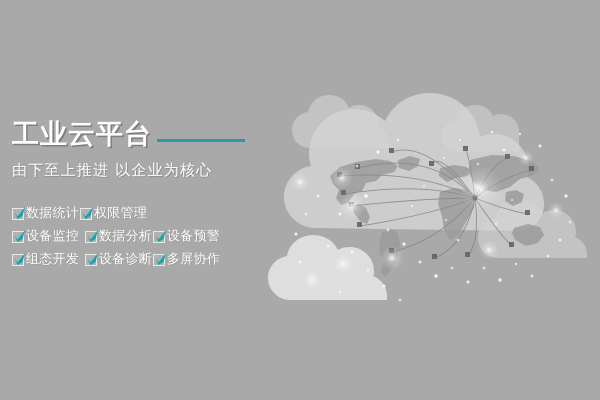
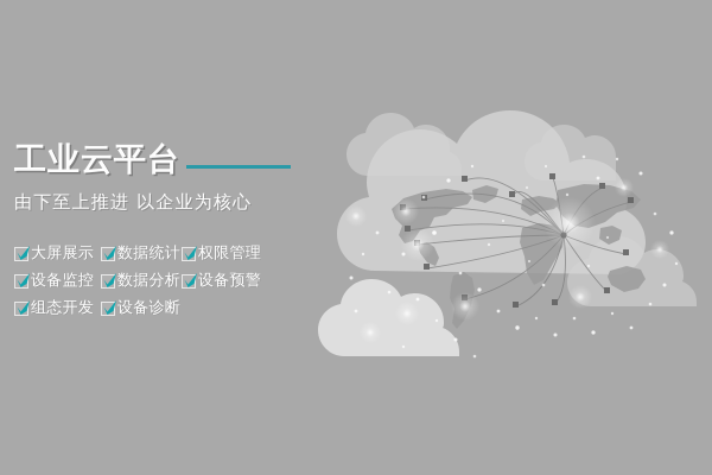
  工业云平台
  由下至上推进 以企业为核心
+ 大屏展示
  数据统计
  权限管理
  设备监控
  数据分析
  设备预警
  组态开发
  设备诊断
- 多屏协作
